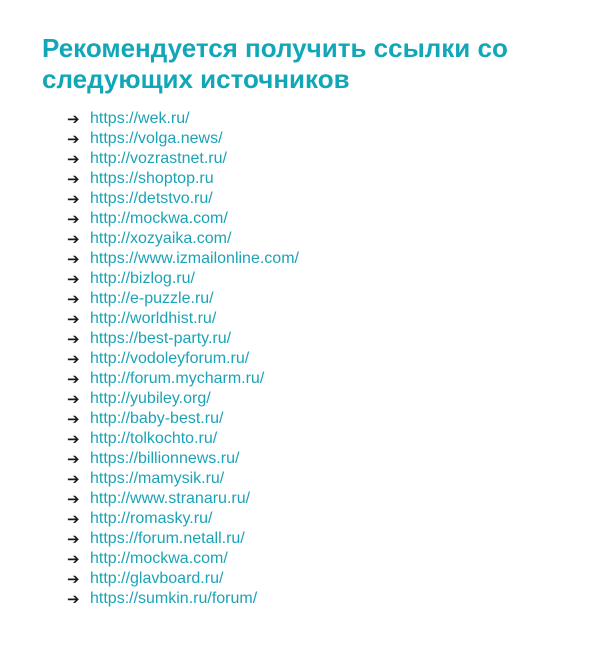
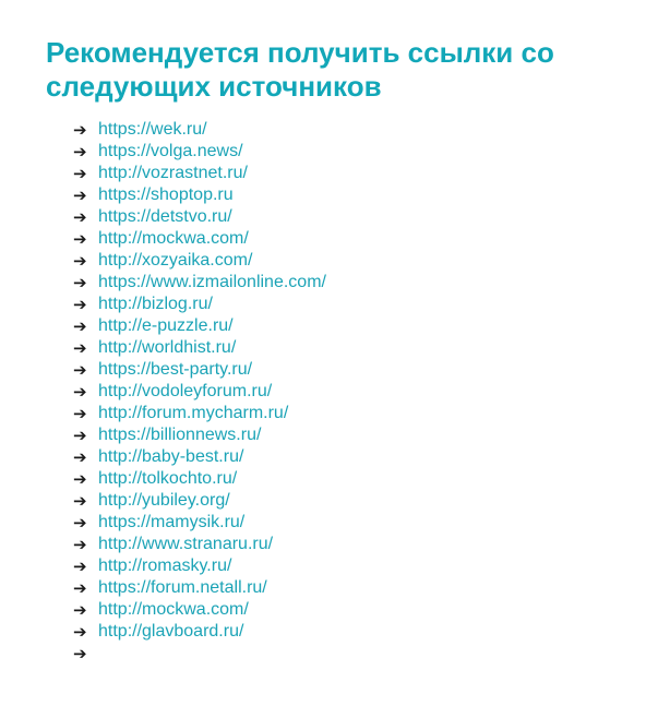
  Рекомендуется получить ссылки со следующих источников
  ➔
  https://wek.ru/
  ➔
  https://volga.news/
  ➔
  http://vozrastnet.ru/
  ➔
  https://shoptop.ru
  ➔
  https://detstvo.ru/
  ➔
  http://mockwa.com/
  ➔
  http://xozyaika.com/
  ➔
  https://www.izmailonline.com/
  ➔
  http://bizlog.ru/
  ➔
  http://e-puzzle.ru/
  ➔
  http://worldhist.ru/
  ➔
  https://best-party.ru/
  ➔
  http://vodoleyforum.ru/
  ➔
  http://forum.mycharm.ru/
  ➔
- http://yubiley.org/
+ https://billionnews.ru/
  ➔
  http://baby-best.ru/
  ➔
  http://tolkochto.ru/
  ➔
- https://billionnews.ru/
+ http://yubiley.org/
  ➔
  https://mamysik.ru/
  ➔
  http://www.stranaru.ru/
  ➔
  http://romasky.ru/
  ➔
  https://forum.netall.ru/
  ➔
  http://mockwa.com/
  ➔
  http://glavboard.ru/
  ➔
- https://sumkin.ru/forum/
